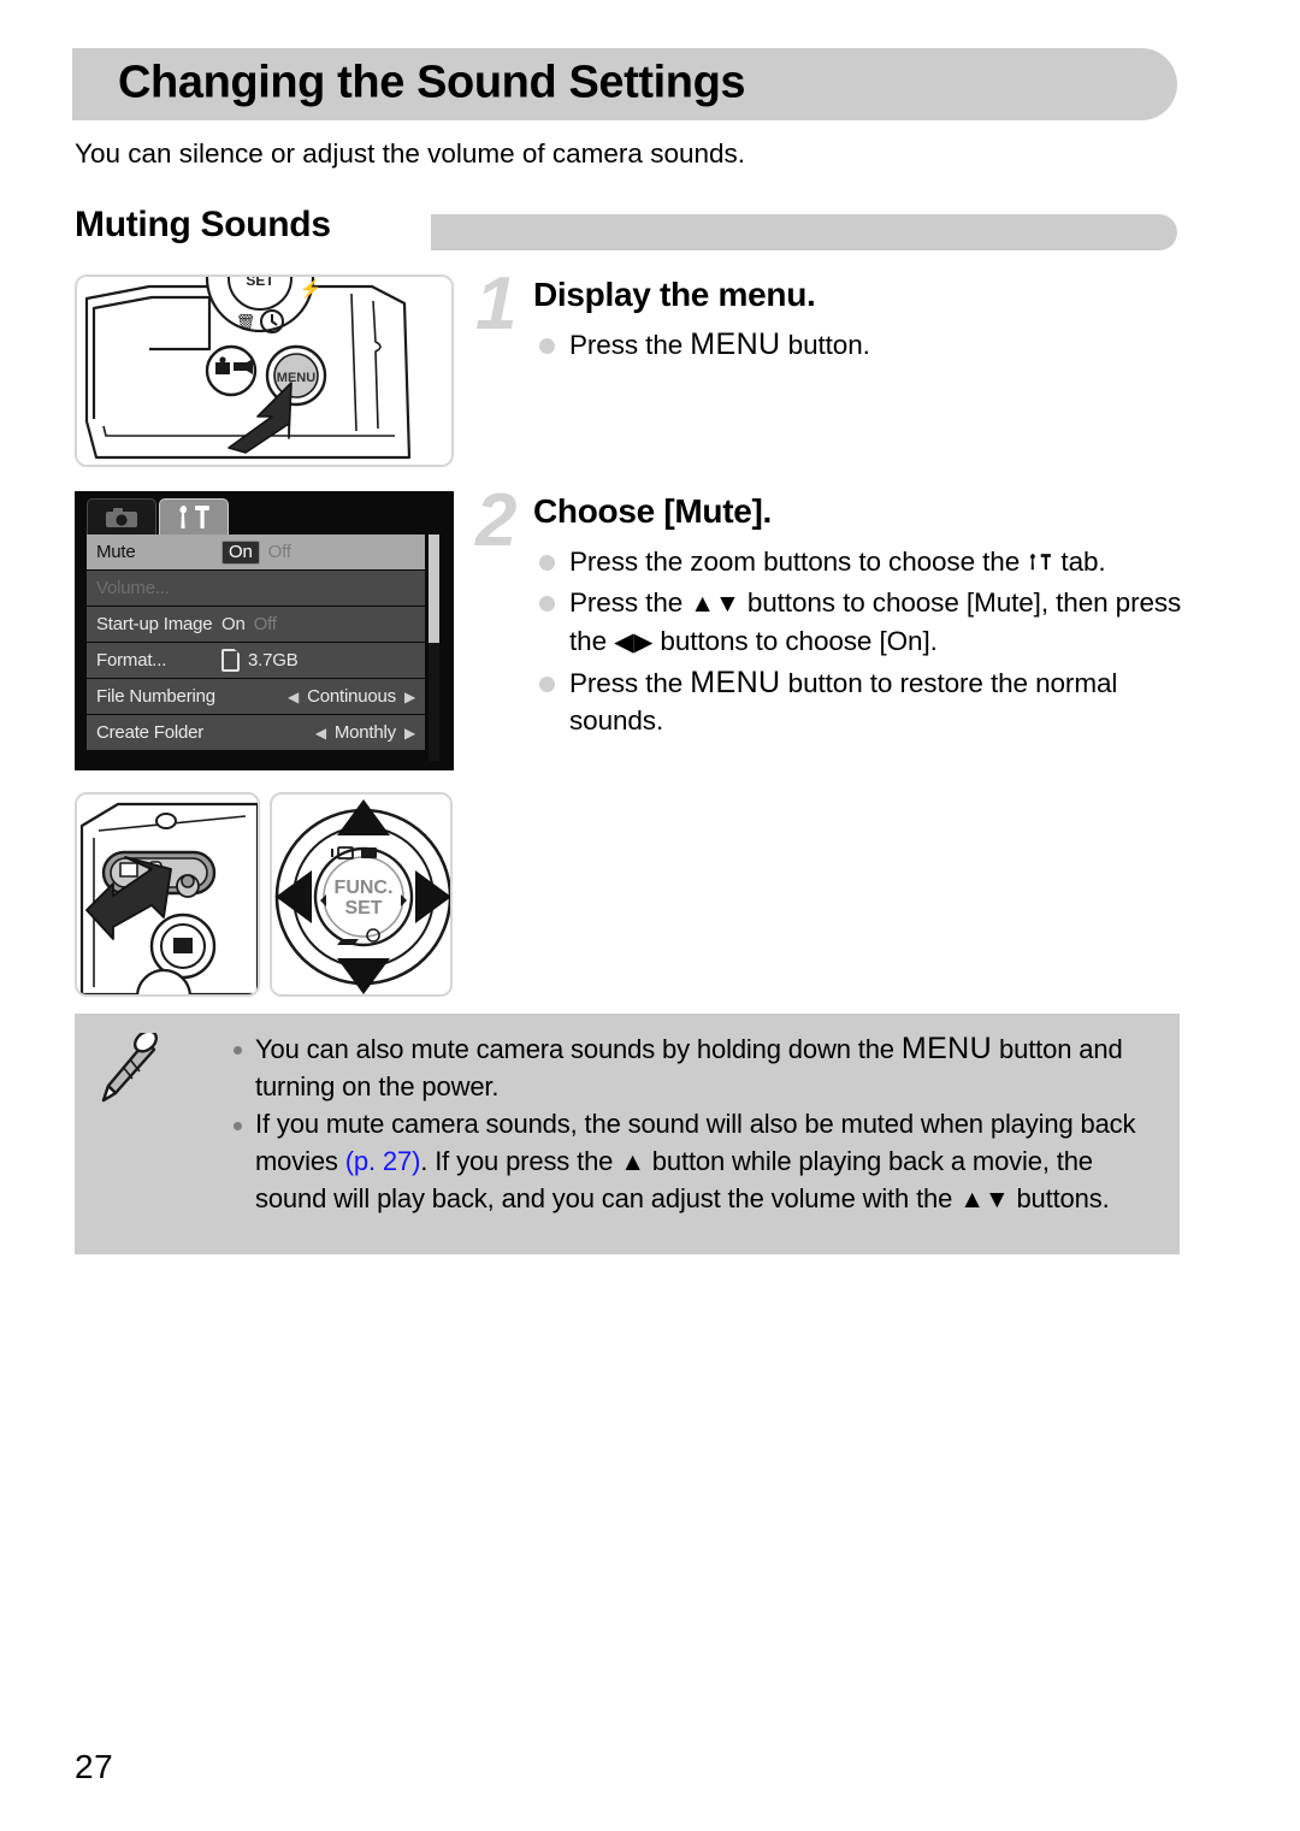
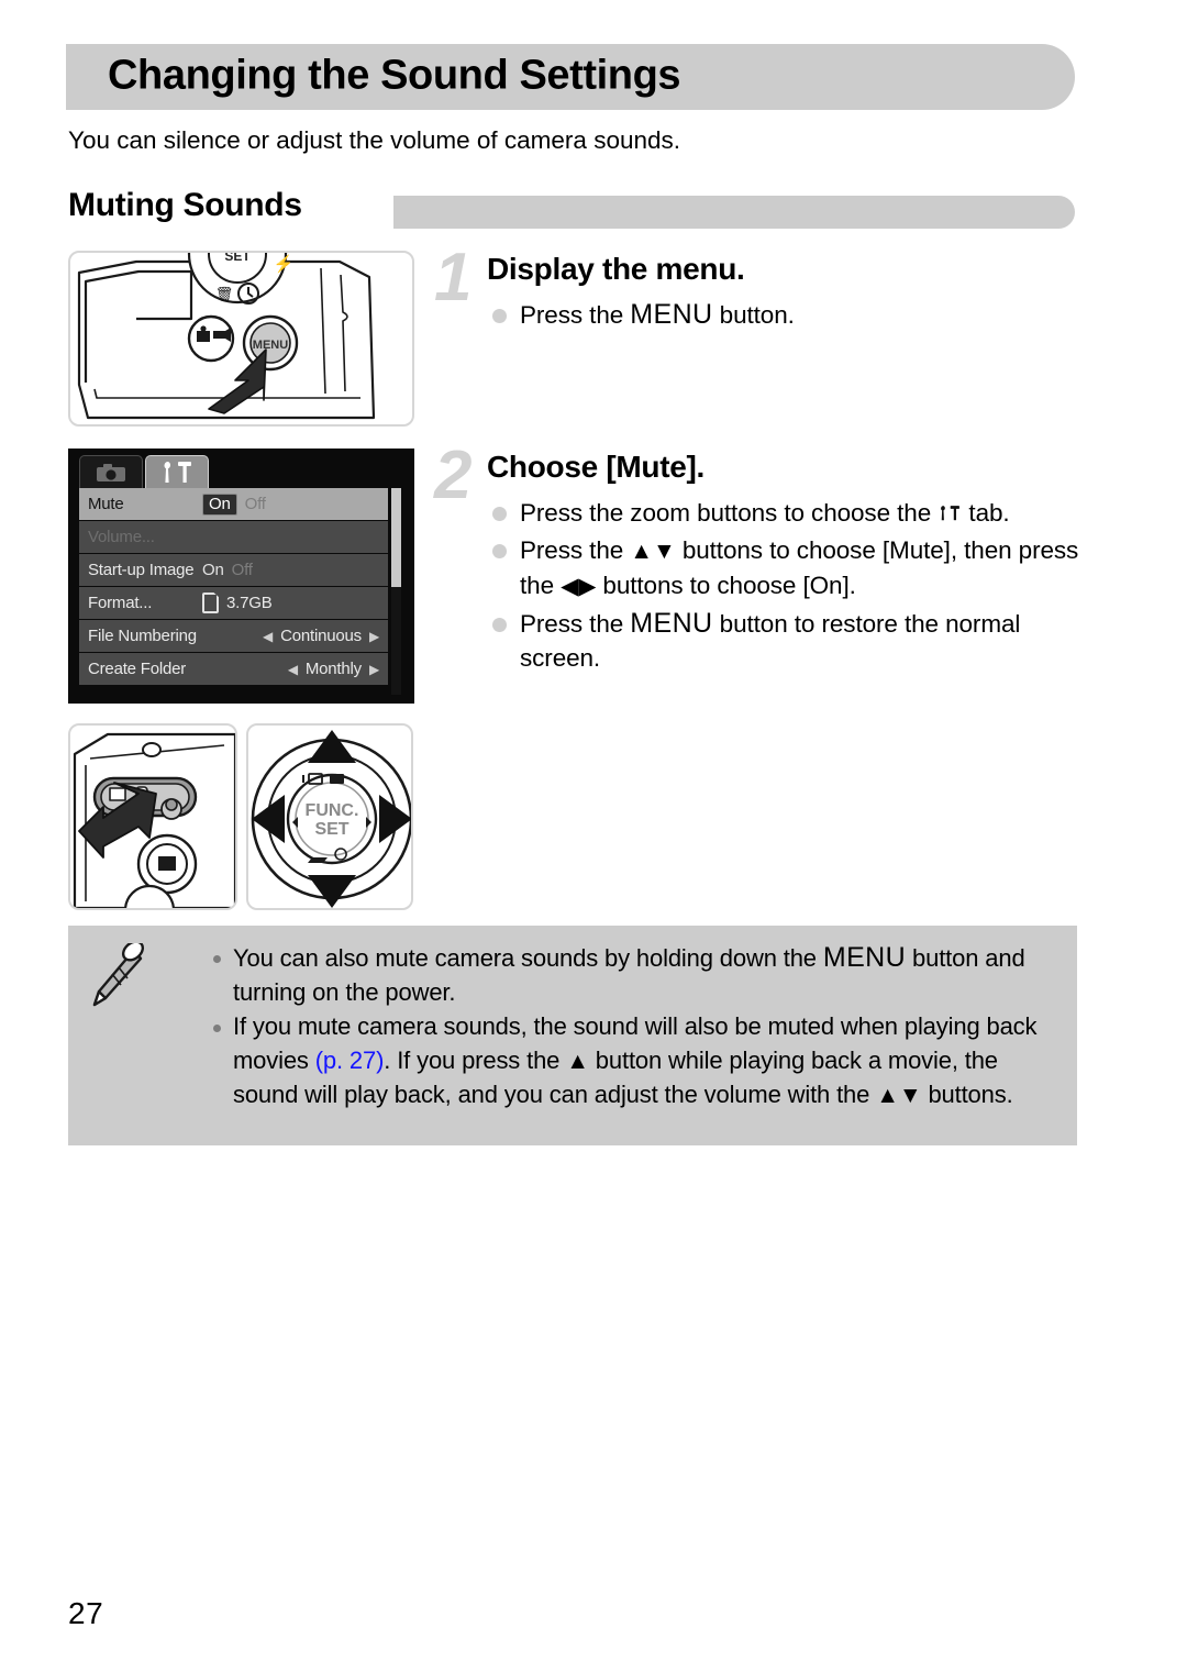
  Changing the Sound Settings
  You can silence or adjust the volume of camera sounds.
  Muting Sounds
  SET
  ⚡
  🗑
  MENU
  Mute
  On
  Off
  Volume...
  Start-up Image
  On
  Off
  Format...
  3.7GB
  File Numbering
  ◀
  Continuous
  ▶
  Create Folder
  ◀
  Monthly
  ▶
  FUNC.
  SET
  1
  Display the menu.
  Press the MENU button.
  2
  Choose [Mute].
  Press the zoom buttons to choose the tab.
  Press the ▲▼ buttons to choose [Mute], then press the ◀▶ buttons to choose [On].
- Press the MENU button to restore the normal sounds.
+ Press the MENU button to restore the normal screen.
  You can also mute camera sounds by holding down the MENU button and turning on the power.
  If you mute camera sounds, the sound will also be muted when playing back movies (p. 27). If you press the ▲ button while playing back a movie, the sound will play back, and you can adjust the volume with the ▲▼ buttons.
  27
